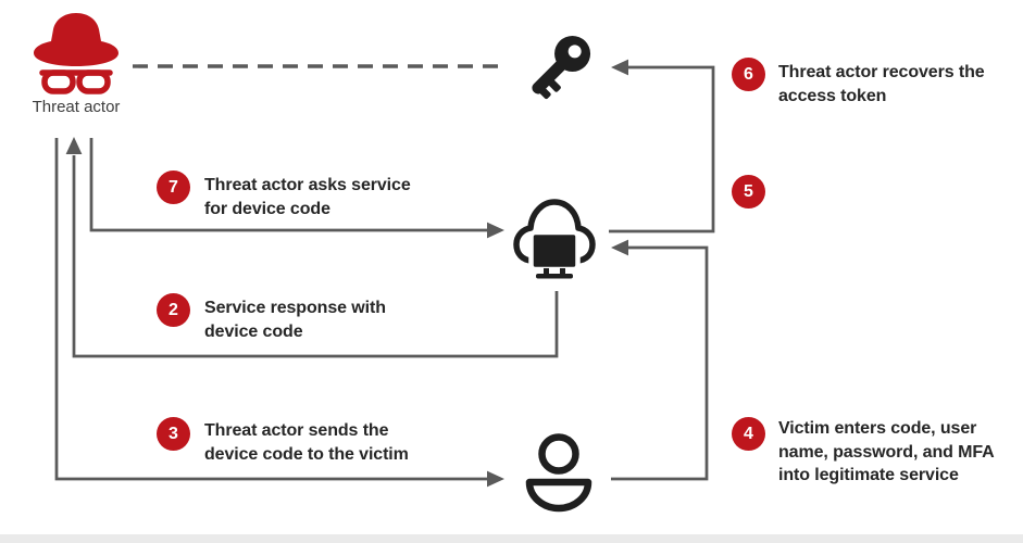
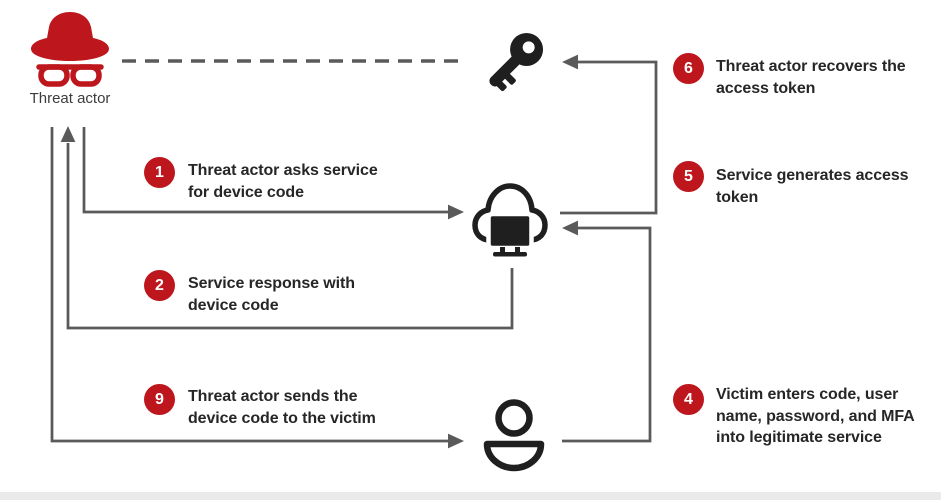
  Threat actor
- 7
+ 1
  Threat actor asks service
  for device code
  2
  Service response with
  device code
- 3
+ 9
  Threat actor sends the
  device code to the victim
  4
  Victim enters code, user
  name, password, and MFA
  into legitimate service
  5
+ Service generates access
+ token
  6
  Threat actor recovers the
  access token
